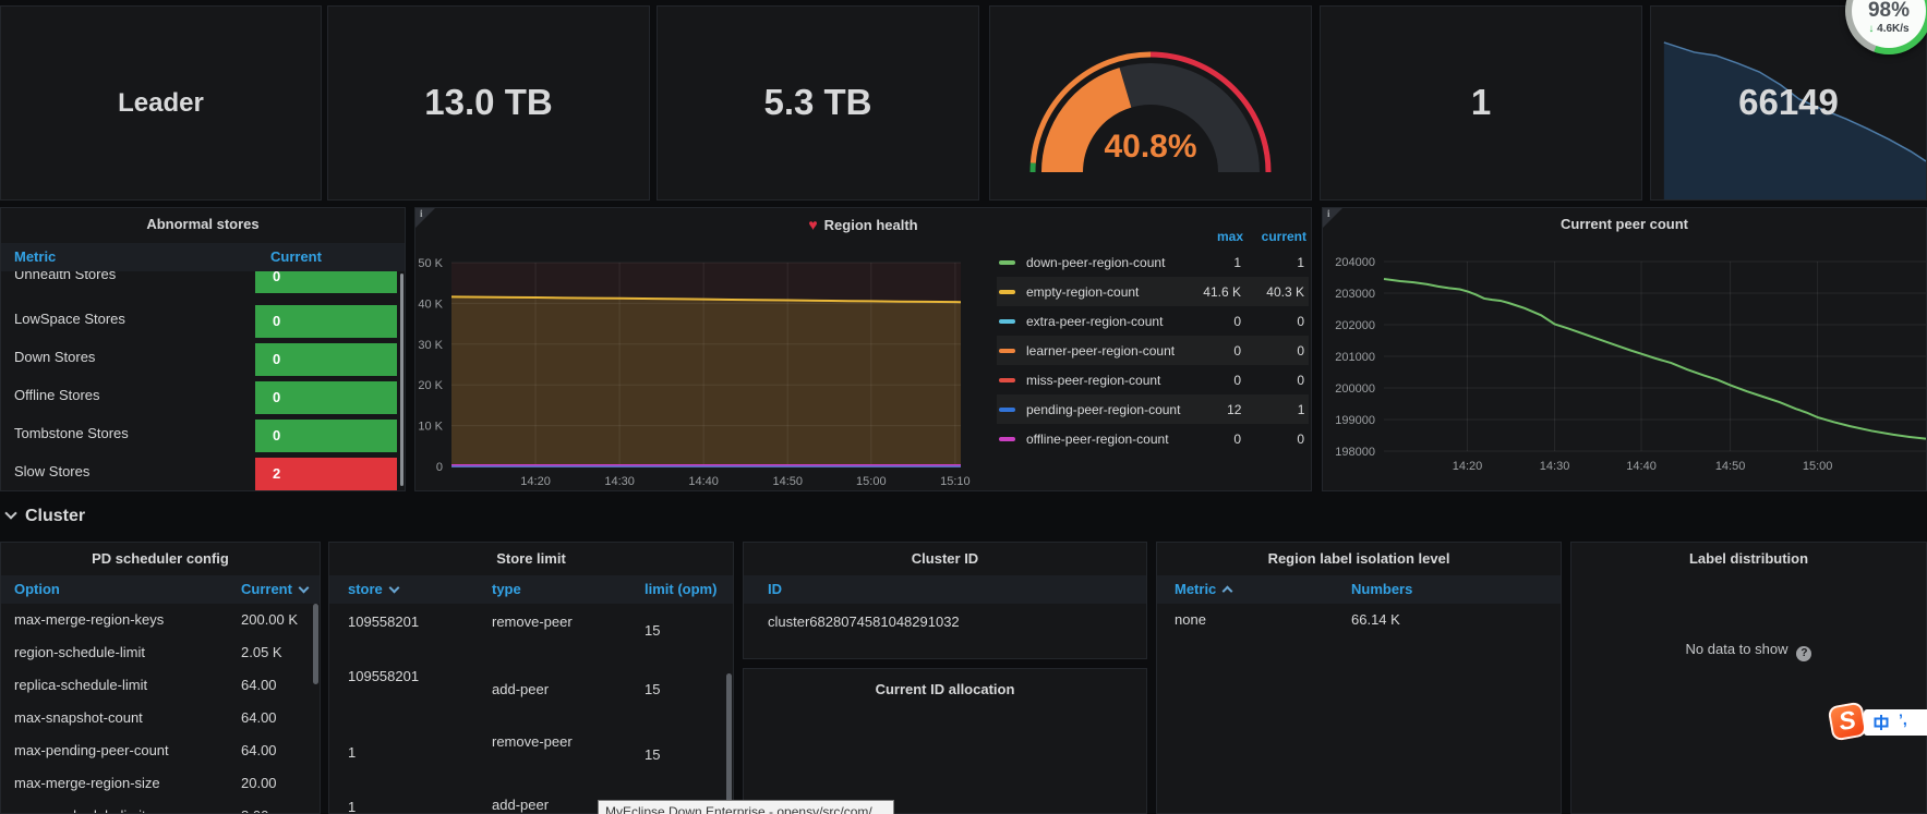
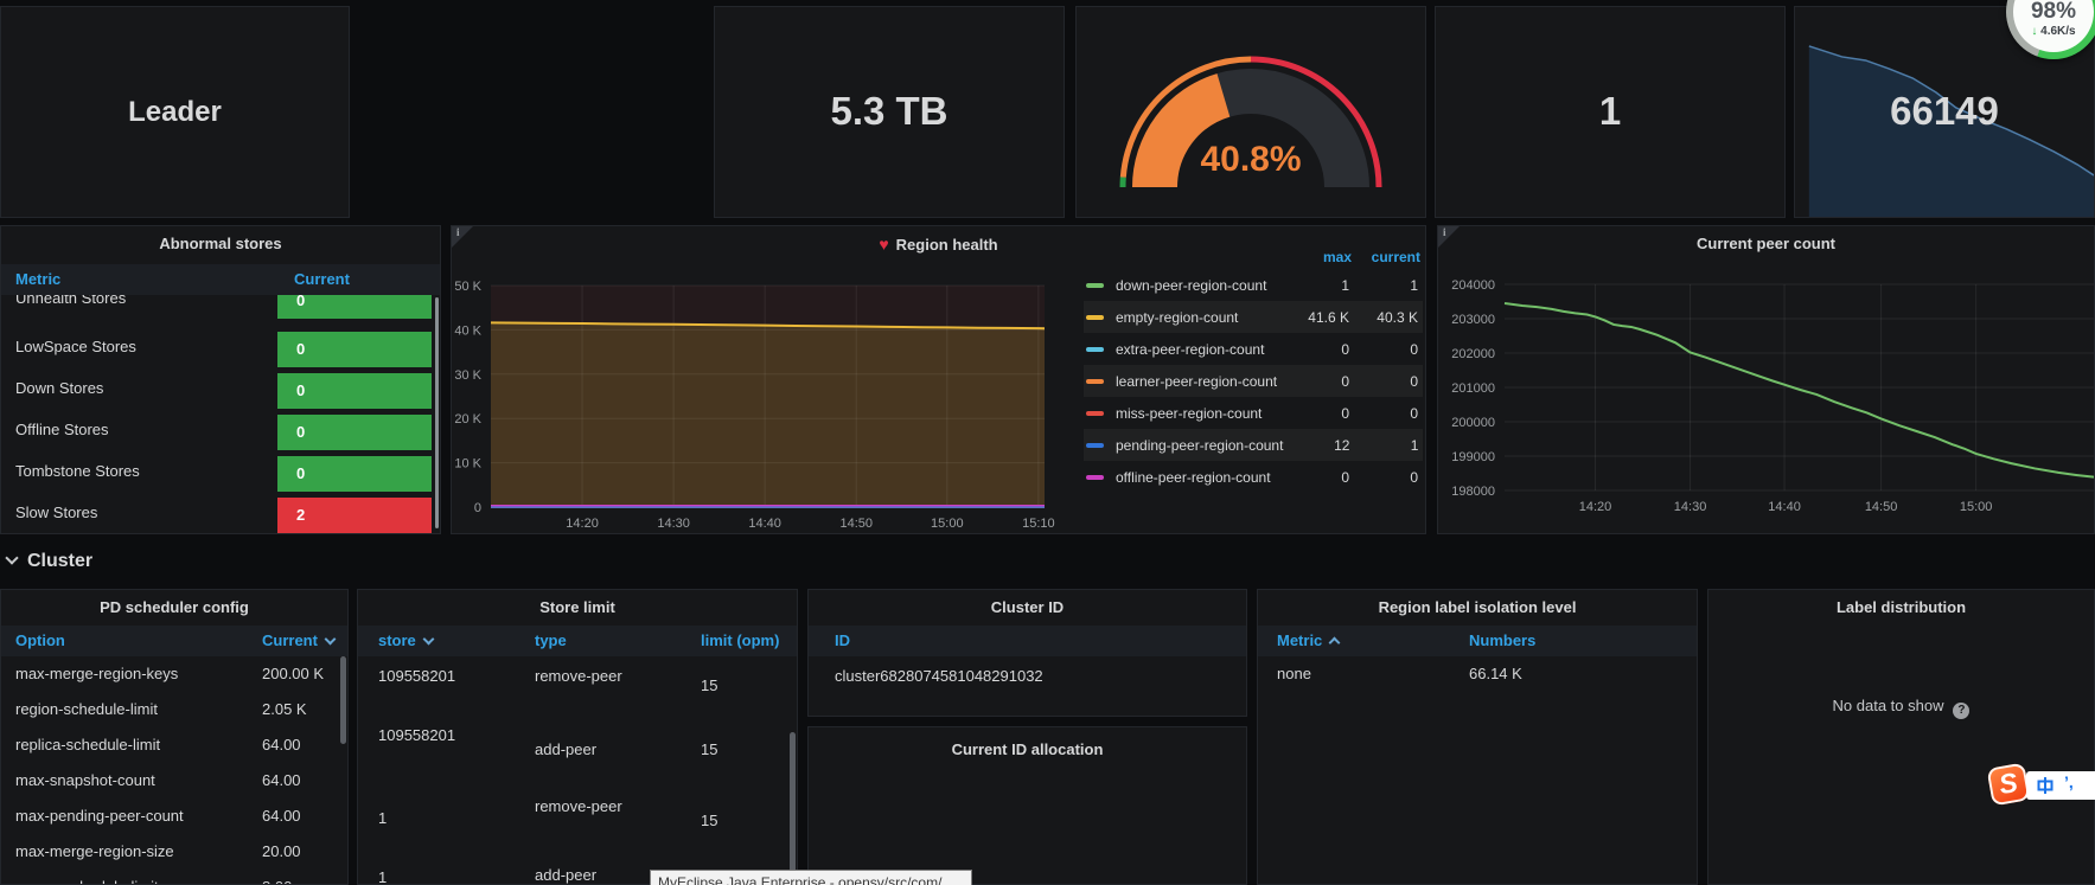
  Leader
- 13.0 TB
  5.3 TB
  40.8%
  1
  66149
  98%
  ↓ 4.6K/s
  Abnormal stores
  Unhealth Stores
  0
  LowSpace Stores
  0
  Down Stores
  0
  Offline Stores
  0
  Tombstone Stores
  0
  Slow Stores
  2
  Metric
  Current
  i
  ♥ Region health
  0
  10 K
  20 K
  30 K
  40 K
  50 K
  14:20
  14:30
  14:40
  14:50
  15:00
  15:10
  max
  current
  down-peer-region-count
  1
  1
  empty-region-count
  41.6 K
  40.3 K
  extra-peer-region-count
  0
  0
  learner-peer-region-count
  0
  0
  miss-peer-region-count
  0
  0
  pending-peer-region-count
  12
  1
  offline-peer-region-count
  0
  0
  i
  Current peer count
  198000
  199000
  200000
  201000
  202000
  203000
  204000
  14:20
  14:30
  14:40
  14:50
  15:00
  Cluster
  PD scheduler config
  Option
  Current
  max-merge-region-keys
  200.00 K
  region-schedule-limit
  2.05 K
  replica-schedule-limit
  64.00
  max-snapshot-count
  64.00
  max-pending-peer-count
  64.00
  max-merge-region-size
  20.00
  Store limit
  store
  type
  limit (opm)
  109558201
  remove-peer
  15
  109558201
  add-peer
  15
  1
  remove-peer
  15
  1
  add-peer
  Cluster ID
  ID
  cluster6828074581048291032
  Current ID allocation
  Region label isolation level
  Metric
  Numbers
  none
  66.14 K
  Label distribution
  No data to show ?
- MyEclipse Down Enterprise - opensv/src/com/
+ MyEclipse Java Enterprise - opensv/src/com/
  ’,
